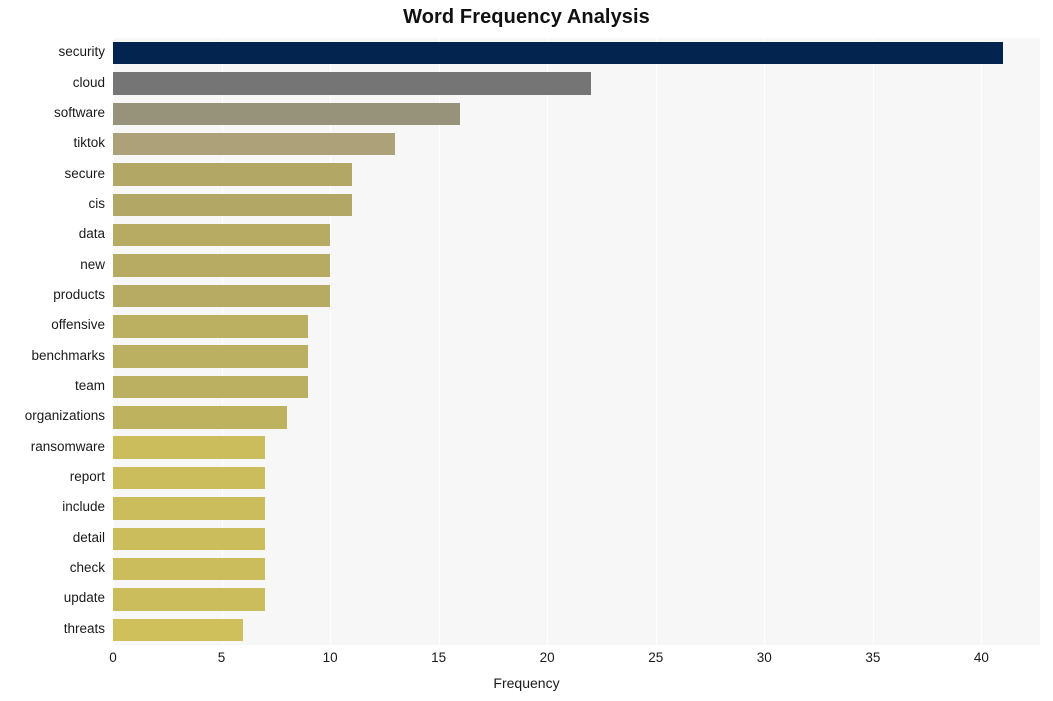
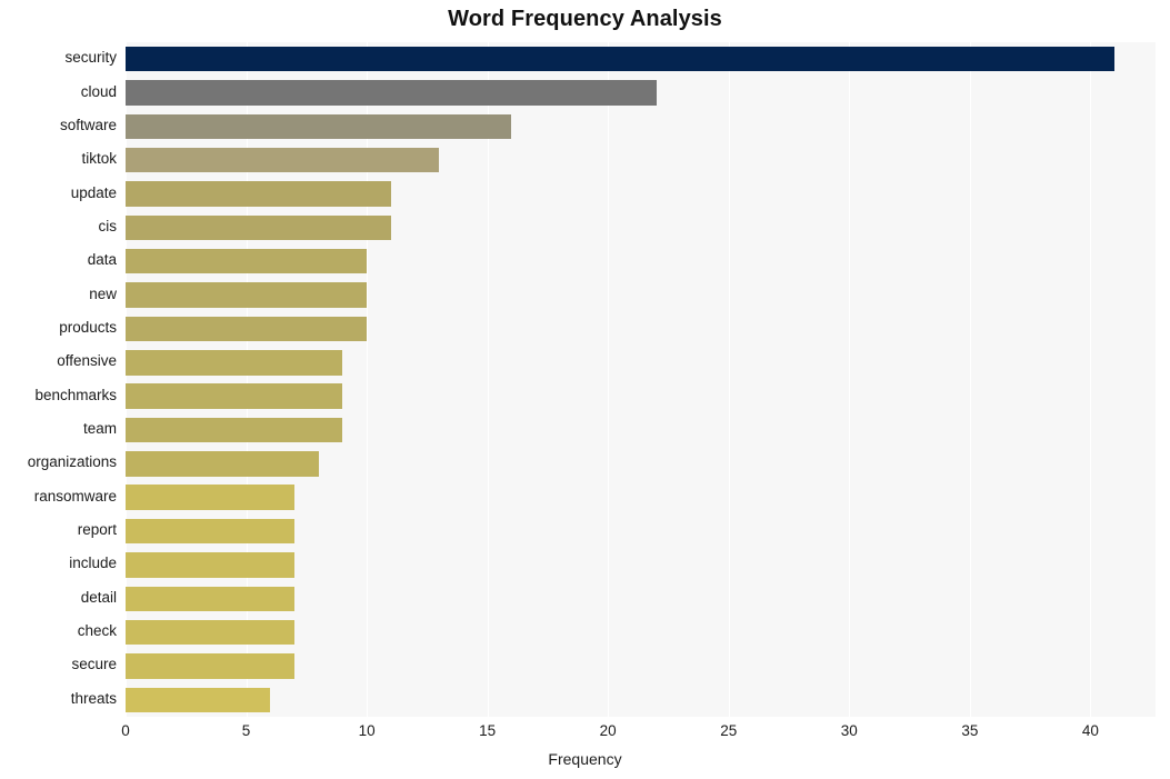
  Word Frequency Analysis
  security
  cloud
  software
  tiktok
- secure
+ update
  cis
  data
  new
  products
  offensive
  benchmarks
  team
  organizations
  ransomware
  report
  include
  detail
  check
- update
+ secure
  threats
  0
  5
  10
  15
  20
  25
  30
  35
  40
  Frequency
